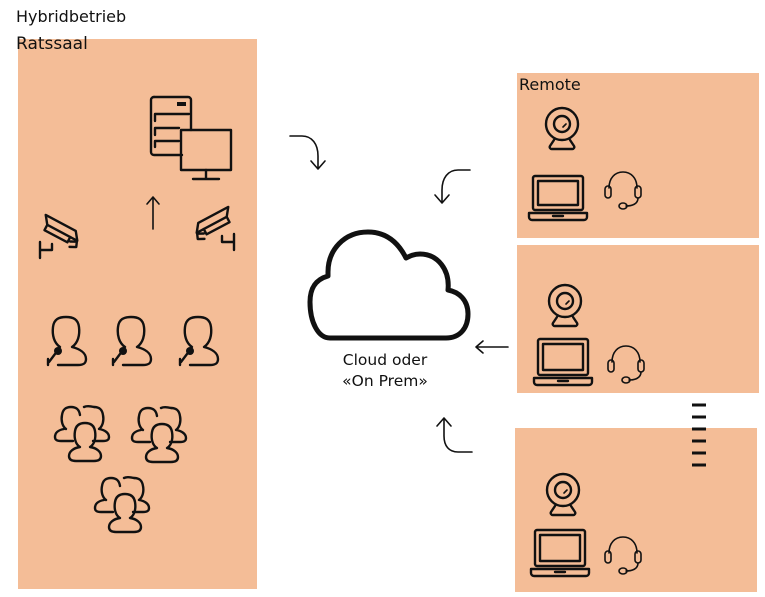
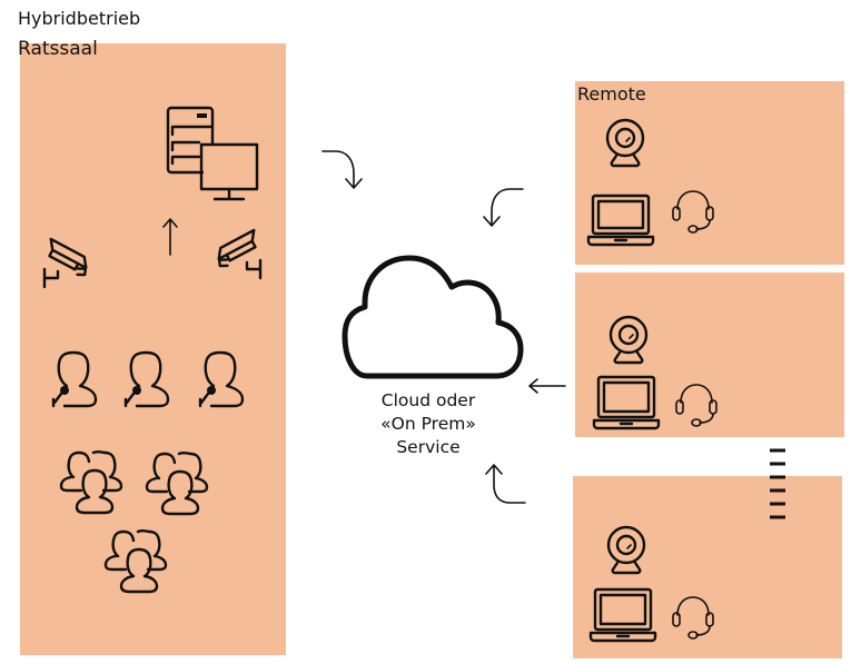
  Hybridbetrieb
  Ratssaal
  Cloud oder
  «On Prem»
+ Service
  Remote
